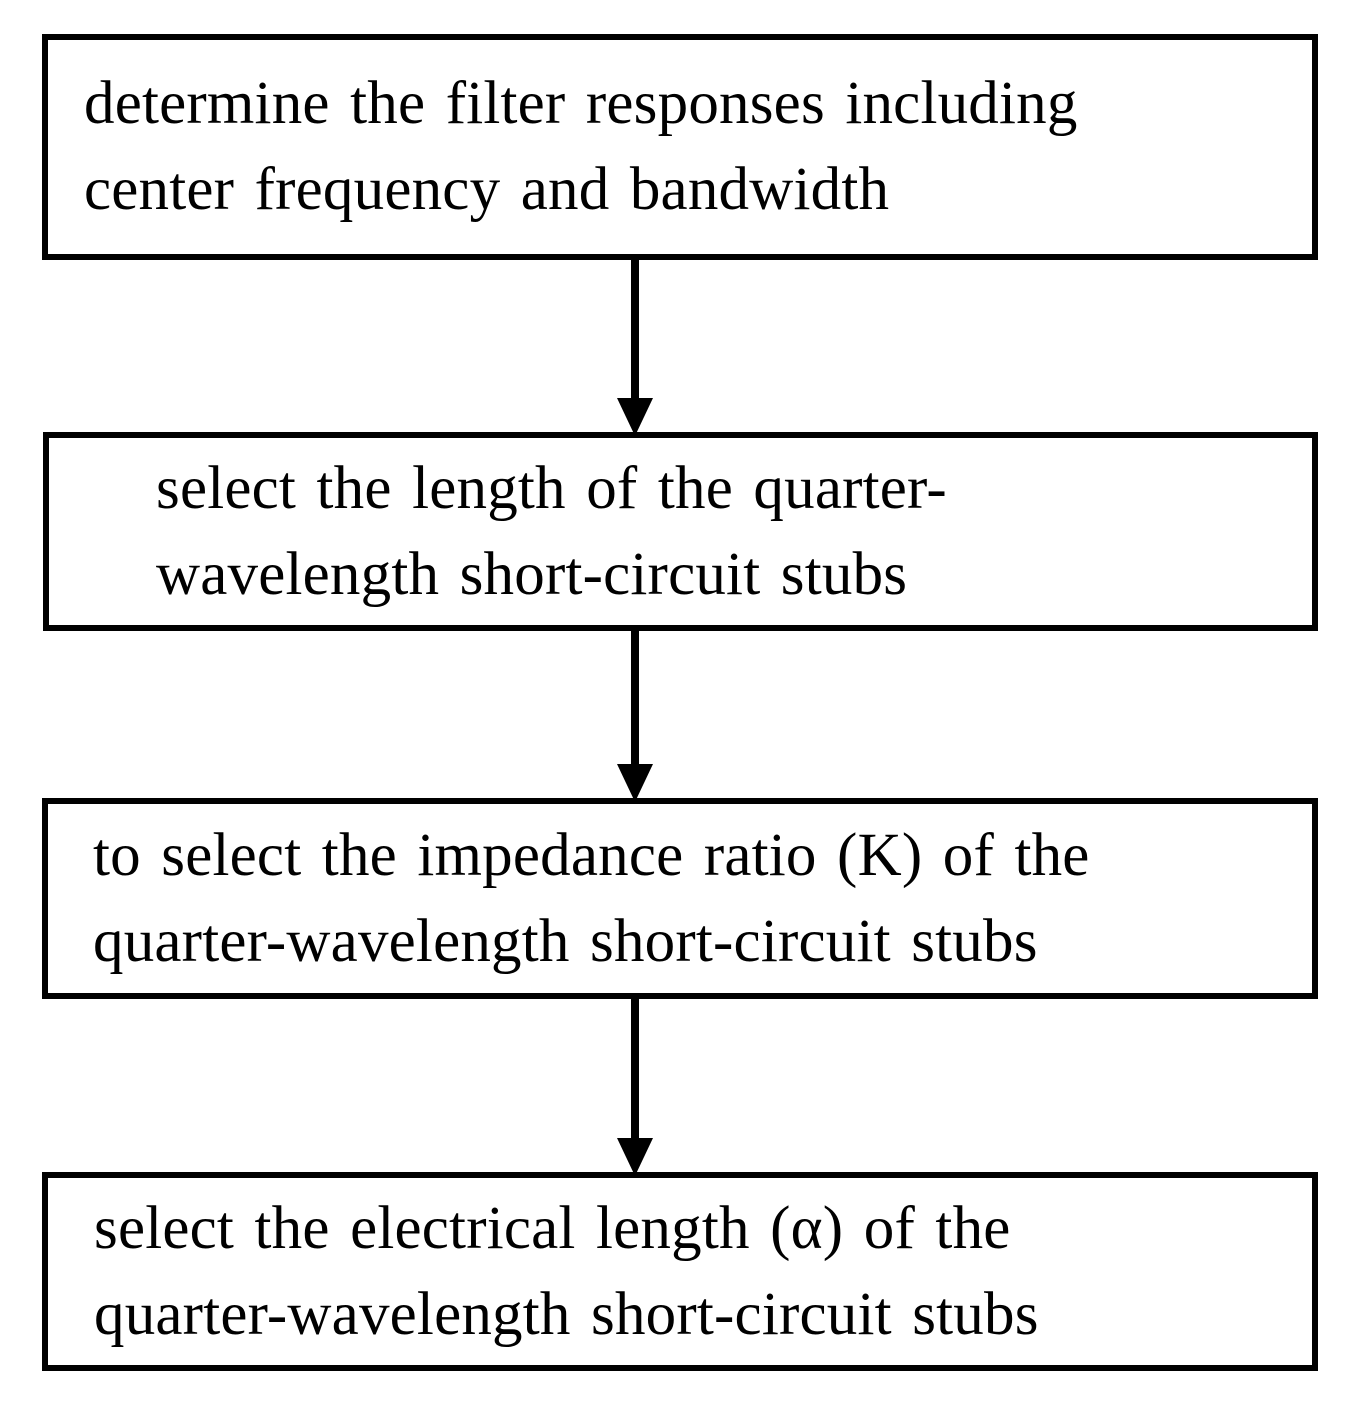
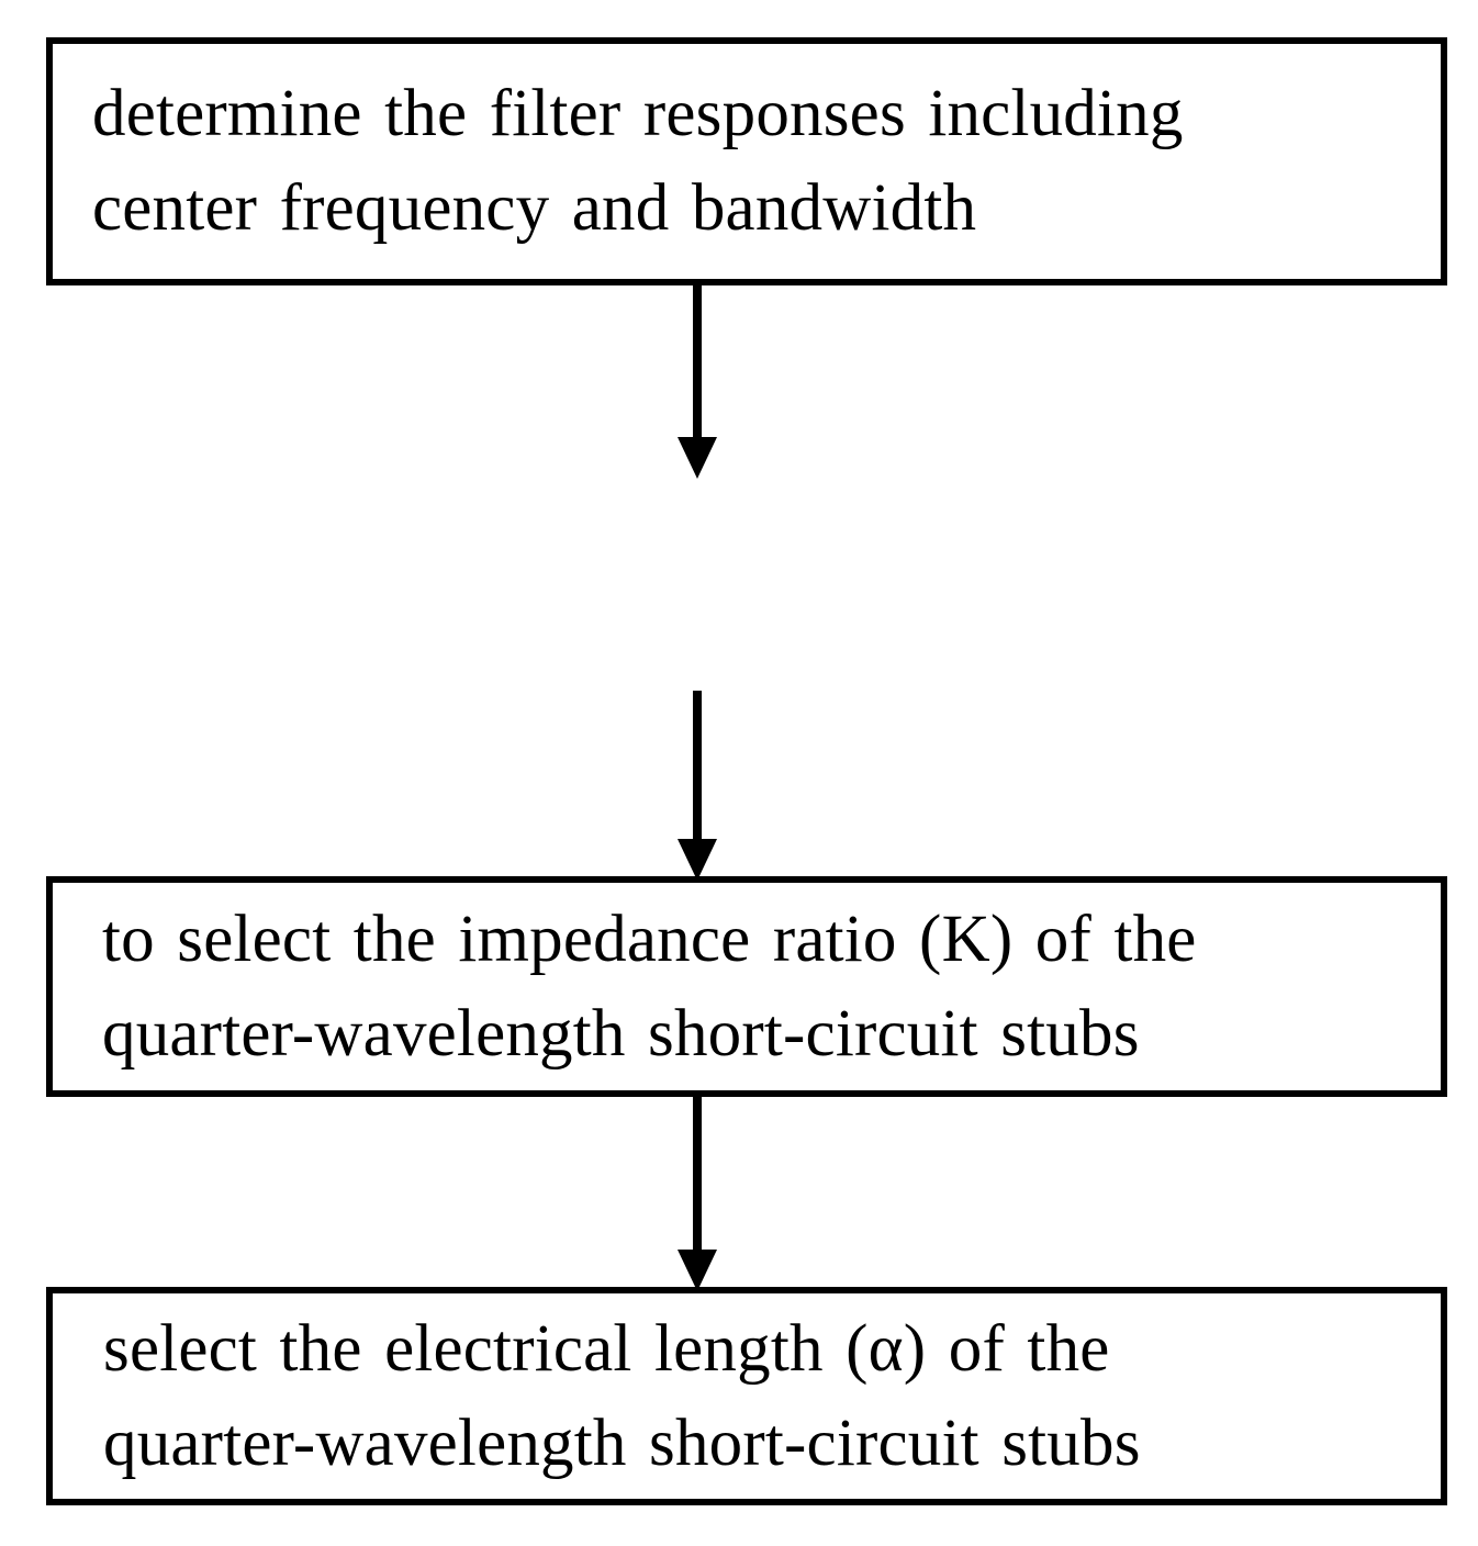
  determine the filter responses including
  center frequency and bandwidth
- select the length of the quarter-
- wavelength short-circuit stubs
  to select the impedance ratio (K) of the
  quarter-wavelength short-circuit stubs
  select the electrical length (α) of the
  quarter-wavelength short-circuit stubs
